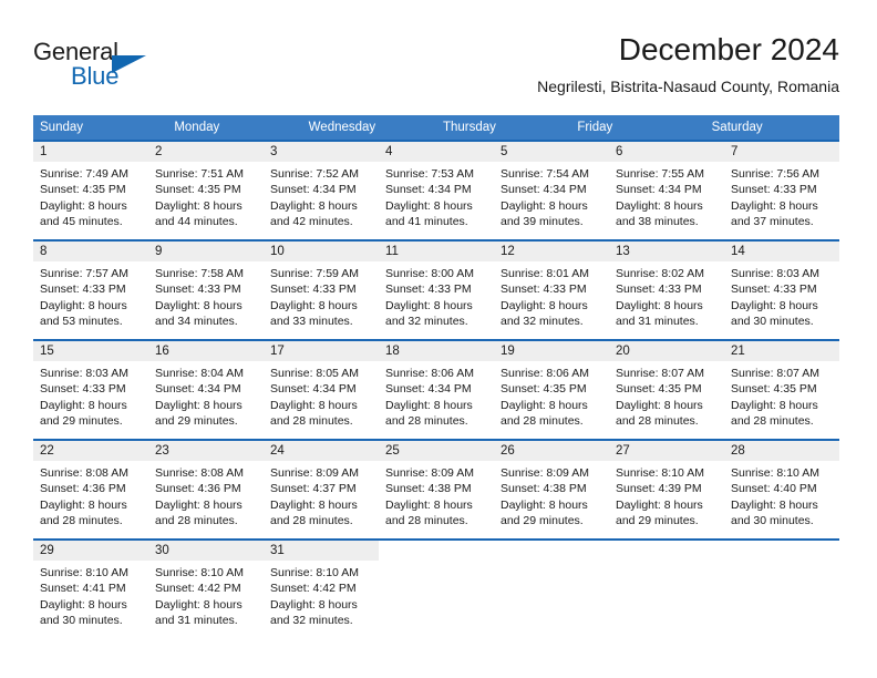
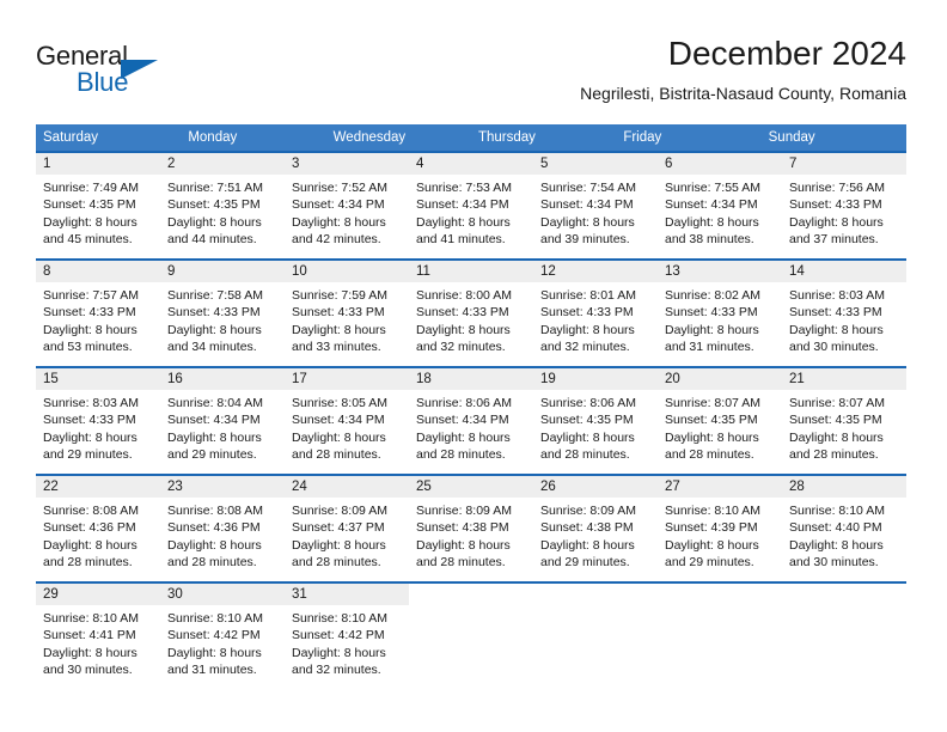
  General
  Blue
  December 2024
  Negrilesti, Bistrita-Nasaud County, Romania
- Sunday
+ Saturday
  Monday
  Wednesday
  Thursday
  Friday
- Saturday
+ Sunday
  1
  Sunrise: 7:49 AM
  Sunset: 4:35 PM
  Daylight: 8 hours
  and 45 minutes.
  2
  Sunrise: 7:51 AM
  Sunset: 4:35 PM
  Daylight: 8 hours
  and 44 minutes.
  3
  Sunrise: 7:52 AM
  Sunset: 4:34 PM
  Daylight: 8 hours
  and 42 minutes.
  4
  Sunrise: 7:53 AM
  Sunset: 4:34 PM
  Daylight: 8 hours
  and 41 minutes.
  5
  Sunrise: 7:54 AM
  Sunset: 4:34 PM
  Daylight: 8 hours
  and 39 minutes.
  6
  Sunrise: 7:55 AM
  Sunset: 4:34 PM
  Daylight: 8 hours
  and 38 minutes.
  7
  Sunrise: 7:56 AM
  Sunset: 4:33 PM
  Daylight: 8 hours
  and 37 minutes.
  8
  Sunrise: 7:57 AM
  Sunset: 4:33 PM
  Daylight: 8 hours
  and 53 minutes.
  9
  Sunrise: 7:58 AM
  Sunset: 4:33 PM
  Daylight: 8 hours
  and 34 minutes.
  10
  Sunrise: 7:59 AM
  Sunset: 4:33 PM
  Daylight: 8 hours
  and 33 minutes.
  11
  Sunrise: 8:00 AM
  Sunset: 4:33 PM
  Daylight: 8 hours
  and 32 minutes.
  12
  Sunrise: 8:01 AM
  Sunset: 4:33 PM
  Daylight: 8 hours
  and 32 minutes.
  13
  Sunrise: 8:02 AM
  Sunset: 4:33 PM
  Daylight: 8 hours
  and 31 minutes.
  14
  Sunrise: 8:03 AM
  Sunset: 4:33 PM
  Daylight: 8 hours
  and 30 minutes.
  15
  Sunrise: 8:03 AM
  Sunset: 4:33 PM
  Daylight: 8 hours
  and 29 minutes.
  16
  Sunrise: 8:04 AM
  Sunset: 4:34 PM
  Daylight: 8 hours
  and 29 minutes.
  17
  Sunrise: 8:05 AM
  Sunset: 4:34 PM
  Daylight: 8 hours
  and 28 minutes.
  18
  Sunrise: 8:06 AM
  Sunset: 4:34 PM
  Daylight: 8 hours
  and 28 minutes.
  19
  Sunrise: 8:06 AM
  Sunset: 4:35 PM
  Daylight: 8 hours
  and 28 minutes.
  20
  Sunrise: 8:07 AM
  Sunset: 4:35 PM
  Daylight: 8 hours
  and 28 minutes.
  21
  Sunrise: 8:07 AM
  Sunset: 4:35 PM
  Daylight: 8 hours
  and 28 minutes.
  22
  Sunrise: 8:08 AM
  Sunset: 4:36 PM
  Daylight: 8 hours
  and 28 minutes.
  23
  Sunrise: 8:08 AM
  Sunset: 4:36 PM
  Daylight: 8 hours
  and 28 minutes.
  24
  Sunrise: 8:09 AM
  Sunset: 4:37 PM
  Daylight: 8 hours
  and 28 minutes.
  25
  Sunrise: 8:09 AM
  Sunset: 4:38 PM
  Daylight: 8 hours
  and 28 minutes.
  26
  Sunrise: 8:09 AM
  Sunset: 4:38 PM
  Daylight: 8 hours
  and 29 minutes.
  27
  Sunrise: 8:10 AM
  Sunset: 4:39 PM
  Daylight: 8 hours
  and 29 minutes.
  28
  Sunrise: 8:10 AM
  Sunset: 4:40 PM
  Daylight: 8 hours
  and 30 minutes.
  29
  Sunrise: 8:10 AM
  Sunset: 4:41 PM
  Daylight: 8 hours
  and 30 minutes.
  30
  Sunrise: 8:10 AM
  Sunset: 4:42 PM
  Daylight: 8 hours
  and 31 minutes.
  31
  Sunrise: 8:10 AM
  Sunset: 4:42 PM
  Daylight: 8 hours
  and 32 minutes.
